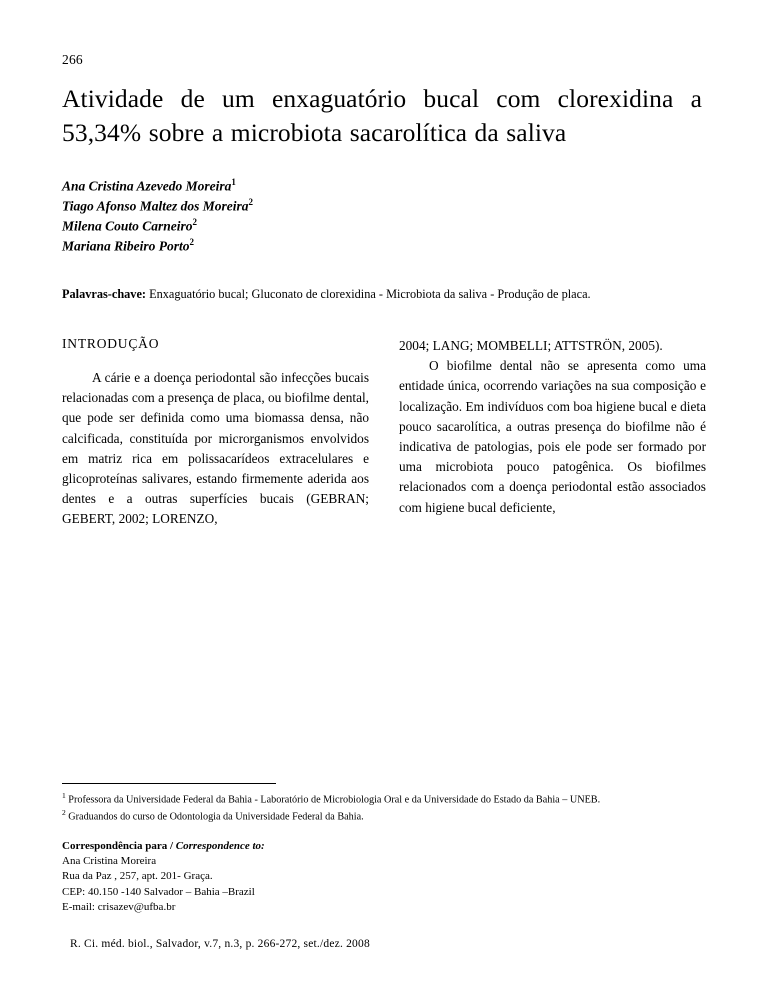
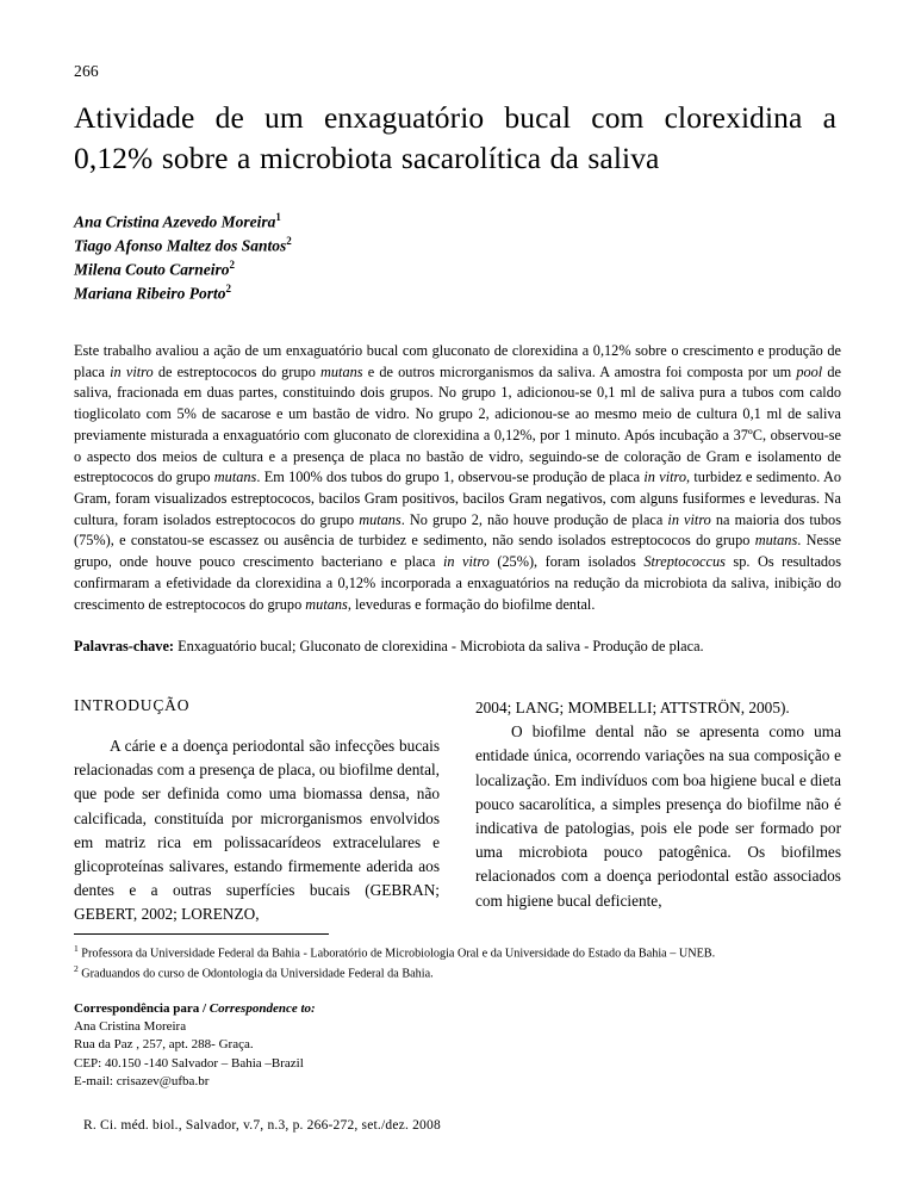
  266
- Atividade de um enxaguatório bucal com clorexidina a 53,34% sobre a microbiota sacarolítica da saliva
+ Atividade de um enxaguatório bucal com clorexidina a 0,12% sobre a microbiota sacarolítica da saliva
  Ana Cristina Azevedo Moreira1
- Tiago Afonso Maltez dos Moreira2
+ Tiago Afonso Maltez dos Santos2
  Milena Couto Carneiro2
  Mariana Ribeiro Porto2
+ Este trabalho avaliou a ação de um enxaguatório bucal com gluconato de clorexidina a 0,12% sobre o crescimento e produção de placa in vitro de estreptococos do grupo mutans e de outros microrganismos da saliva. A amostra foi composta por um pool de saliva, fracionada em duas partes, constituindo dois grupos. No grupo 1, adicionou-se 0,1 ml de saliva pura a tubos com caldo tioglicolato com 5% de sacarose e um bastão de vidro. No grupo 2, adicionou-se ao mesmo meio de cultura 0,1 ml de saliva previamente misturada a enxaguatório com gluconato de clorexidina a 0,12%, por 1 minuto. Após incubação a 37ºC, observou-se o aspecto dos meios de cultura e a presença de placa no bastão de vidro, seguindo-se de coloração de Gram e isolamento de estreptococos do grupo mutans. Em 100% dos tubos do grupo 1, observou-se produção de placa in vitro, turbidez e sedimento. Ao Gram, foram visualizados estreptococos, bacilos Gram positivos, bacilos Gram negativos, com alguns fusiformes e leveduras. Na cultura, foram isolados estreptococos do grupo mutans. No grupo 2, não houve produção de placa in vitro na maioria dos tubos (75%), e constatou-se escassez ou ausência de turbidez e sedimento, não sendo isolados estreptococos do grupo mutans. Nesse grupo, onde houve pouco crescimento bacteriano e placa in vitro (25%), foram isolados Streptococcus sp. Os resultados confirmaram a efetividade da clorexidina a 0,12% incorporada a enxaguatórios na redução da microbiota da saliva, inibição do crescimento de estreptococos do grupo mutans, leveduras e formação do biofilme dental.
  Palavras-chave: Enxaguatório bucal; Gluconato de clorexidina - Microbiota da saliva - Produção de placa.
  INTRODUÇÃO
  A cárie e a doença periodontal são infecções bucais relacionadas com a presença de placa, ou biofilme dental, que pode ser definida como uma biomassa densa, não calcificada, constituída por microrganismos envolvidos em matriz rica em polissacarídeos extracelulares e glicoproteínas salivares, estando firmemente aderida aos dentes e a outras superfícies bucais (GEBRAN; GEBERT, 2002; LORENZO,
  2004; LANG; MOMBELLI; ATTSTRÖN, 2005).
- O biofilme dental não se apresenta como uma entidade única, ocorrendo variações na sua composição e localização. Em indivíduos com boa higiene bucal e dieta pouco sacarolítica, a outras presença do biofilme não é indicativa de patologias, pois ele pode ser formado por uma microbiota pouco patogênica. Os biofilmes relacionados com a doença periodontal estão associados com higiene bucal deficiente,
+ O biofilme dental não se apresenta como uma entidade única, ocorrendo variações na sua composição e localização. Em indivíduos com boa higiene bucal e dieta pouco sacarolítica, a simples presença do biofilme não é indicativa de patologias, pois ele pode ser formado por uma microbiota pouco patogênica. Os biofilmes relacionados com a doença periodontal estão associados com higiene bucal deficiente,
  1 Professora da Universidade Federal da Bahia - Laboratório de Microbiologia Oral e da Universidade do Estado da Bahia – UNEB.
  2 Graduandos do curso de Odontologia da Universidade Federal da Bahia.
  Correspondência para / Correspondence to:
  Ana Cristina Moreira
- Rua da Paz , 257, apt. 201- Graça.
+ Rua da Paz , 257, apt. 288- Graça.
  CEP: 40.150 -140 Salvador – Bahia –Brazil
  E-mail: crisazev@ufba.br
  R. Ci. méd. biol., Salvador, v.7, n.3, p. 266-272, set./dez. 2008
